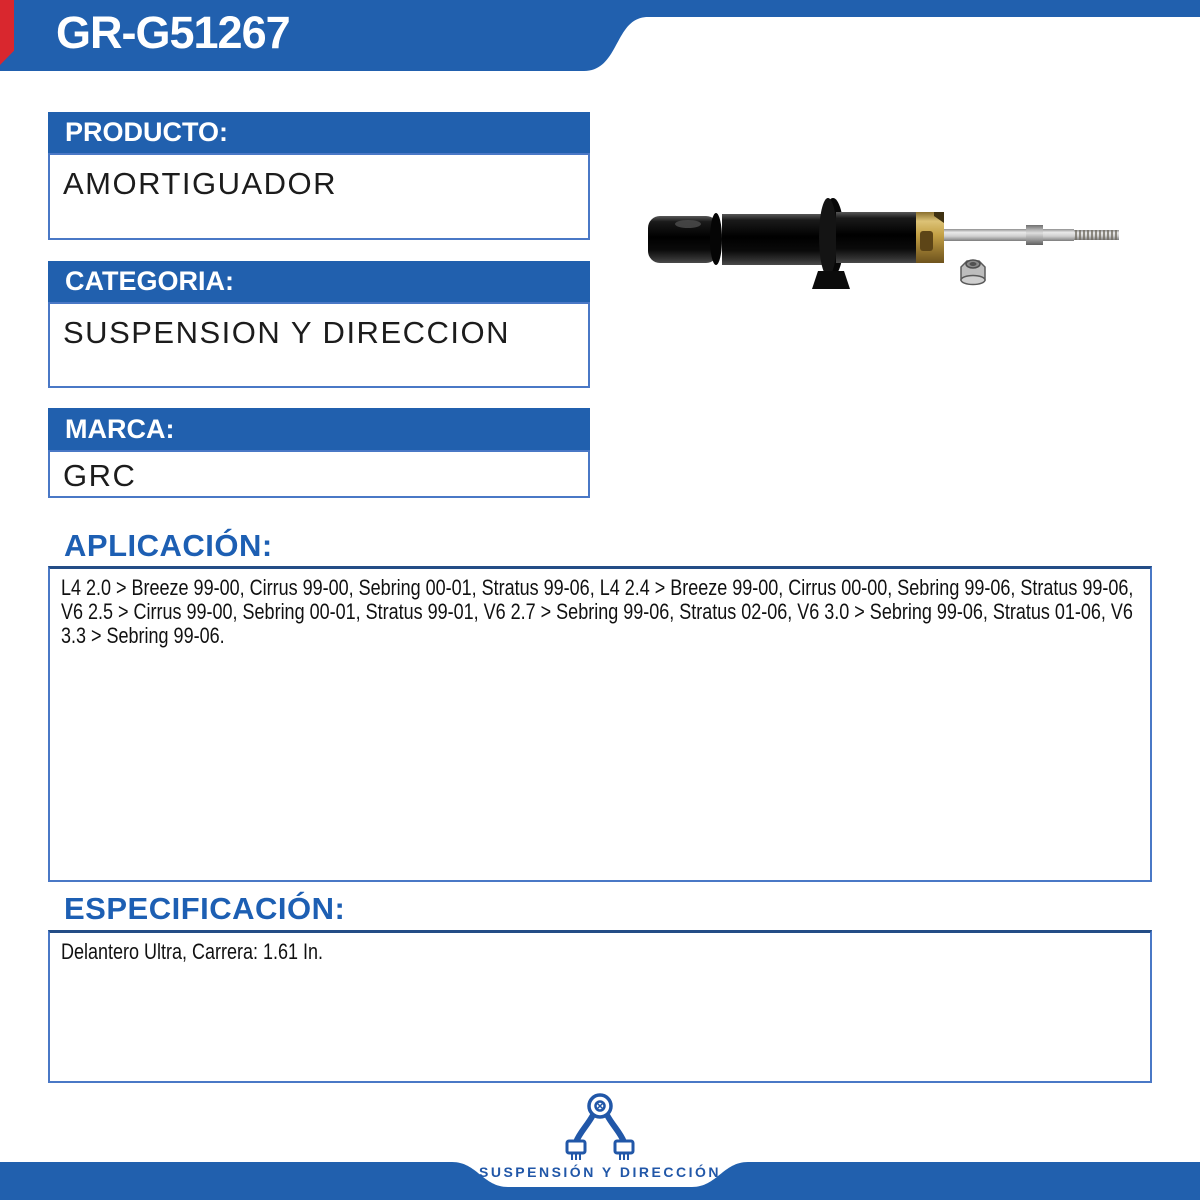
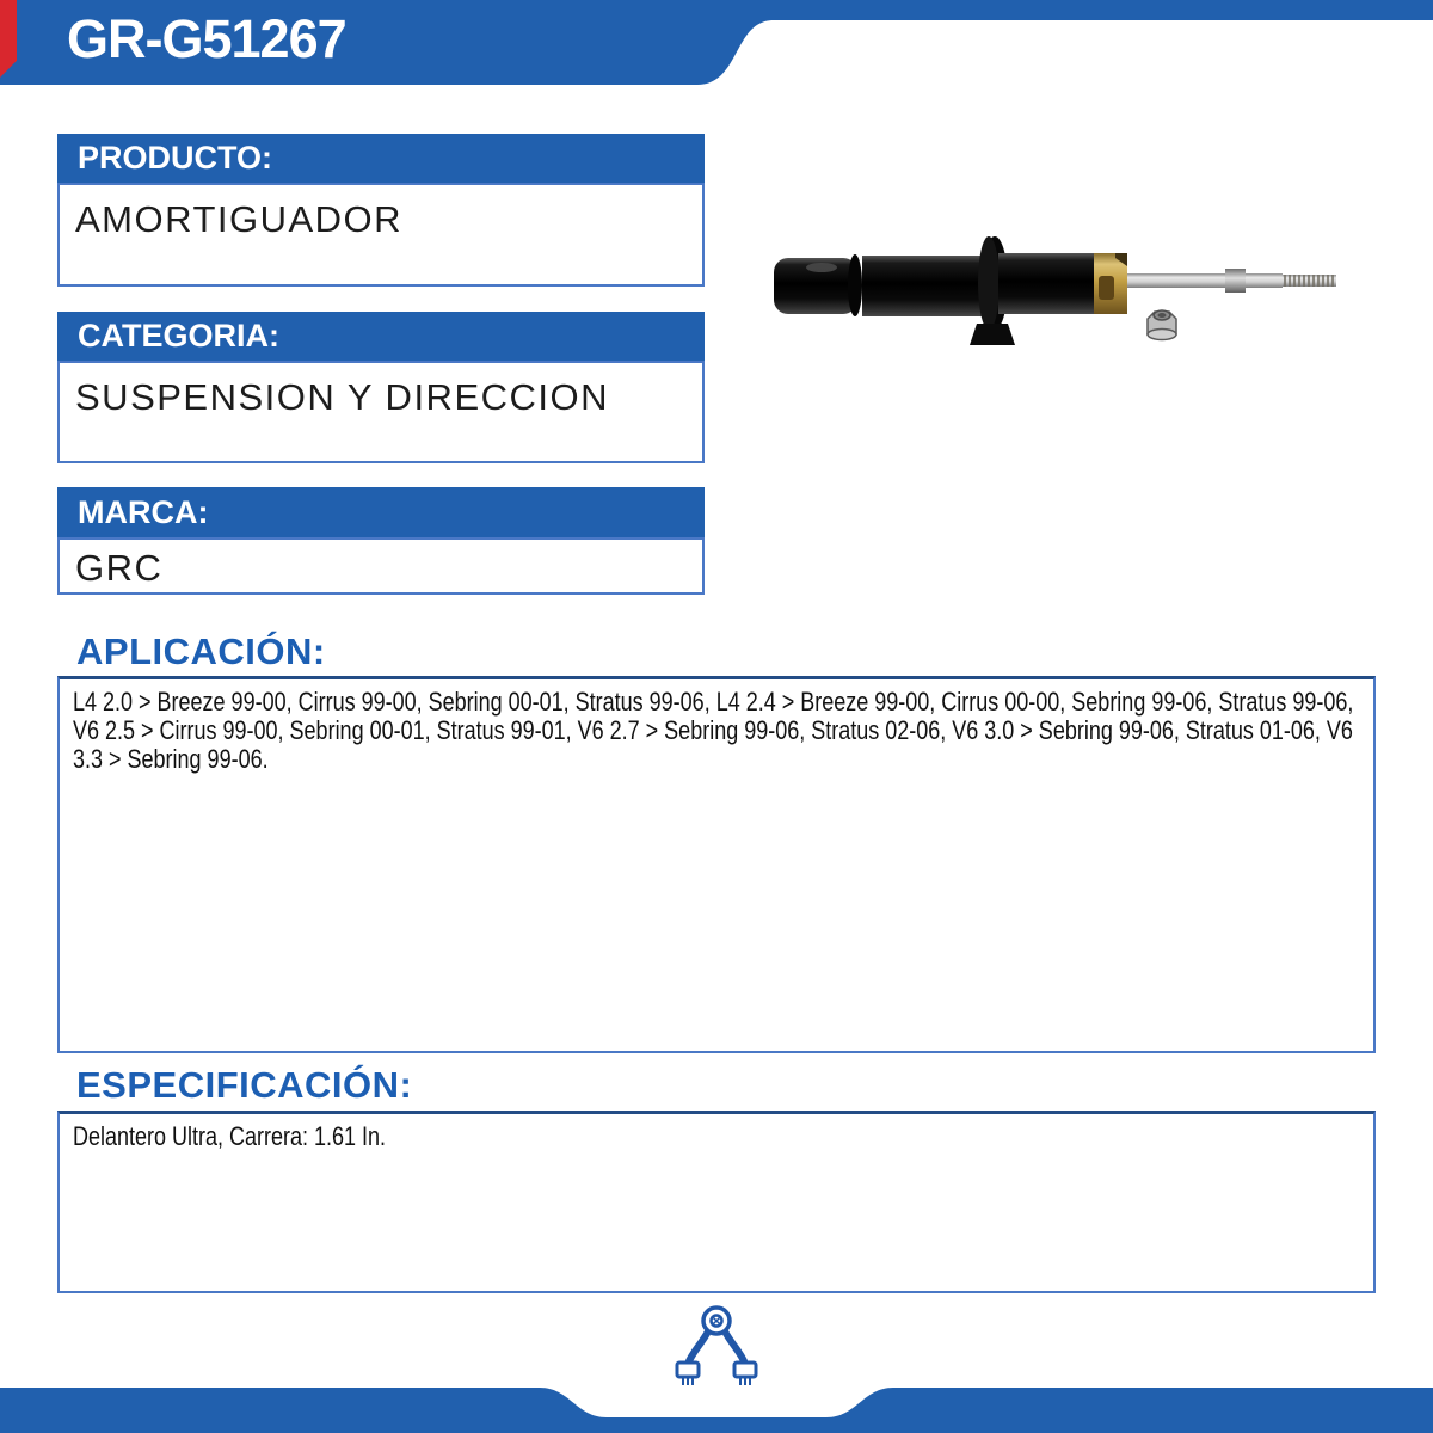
  GR-G51267
  PRODUCTO:
  AMORTIGUADOR
  CATEGORIA:
  SUSPENSION Y DIRECCION
  MARCA:
  GRC
  APLICACIÓN:
  L4 2.0 > Breeze 99-00, Cirrus 99-00, Sebring 00-01, Stratus 99-06, L4 2.4 > Breeze 99-00, Cirrus 00-00, Sebring 99-06, Stratus 99-06, V6 2.5 > Cirrus 99-00, Sebring 00-01, Stratus 99-01, V6 2.7 > Sebring 99-06, Stratus 02-06, V6 3.0 > Sebring 99-06, Stratus 01-06, V6 3.3 > Sebring 99-06.
  ESPECIFICACIÓN:
  Delantero Ultra, Carrera: 1.61 In.
- SUSPENSIÓN Y DIRECCIÓN
